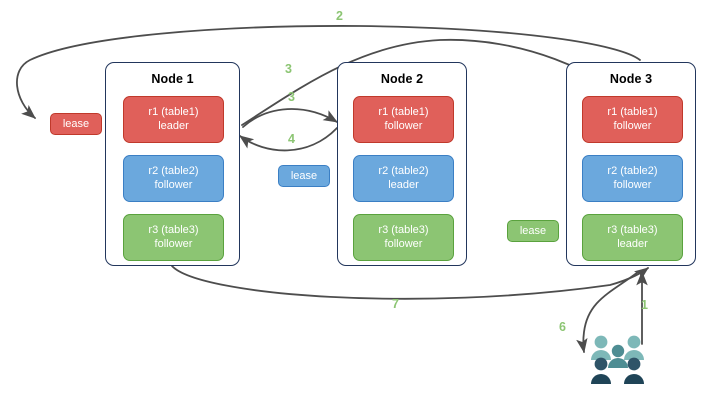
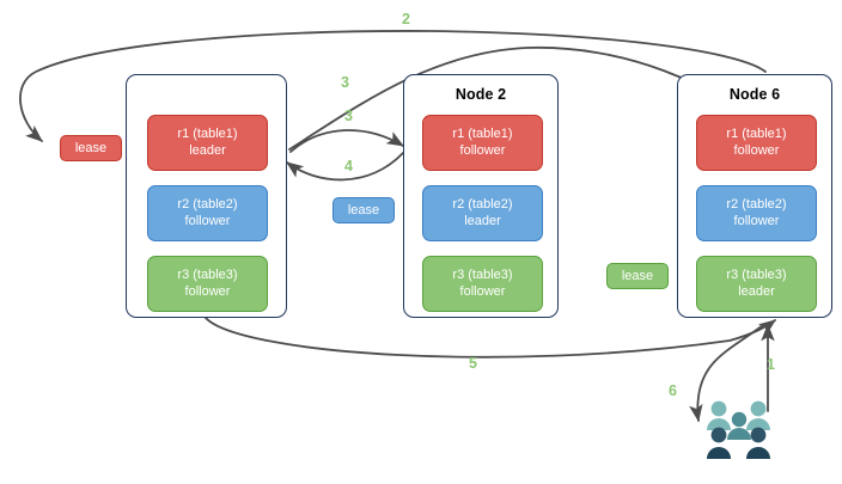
- Node 1
  r1 (table1)
  leader
  r2 (table2)
  follower
  r3 (table3)
  follower
  Node 2
  r1 (table1)
  follower
  r2 (table2)
  leader
  r3 (table3)
  follower
- Node 3
+ Node 6
  r1 (table1)
  follower
  r2 (table2)
  follower
  r3 (table3)
  leader
  lease
  lease
  lease
  2
  3
  3
  4
- 7
+ 5
  1
  6
